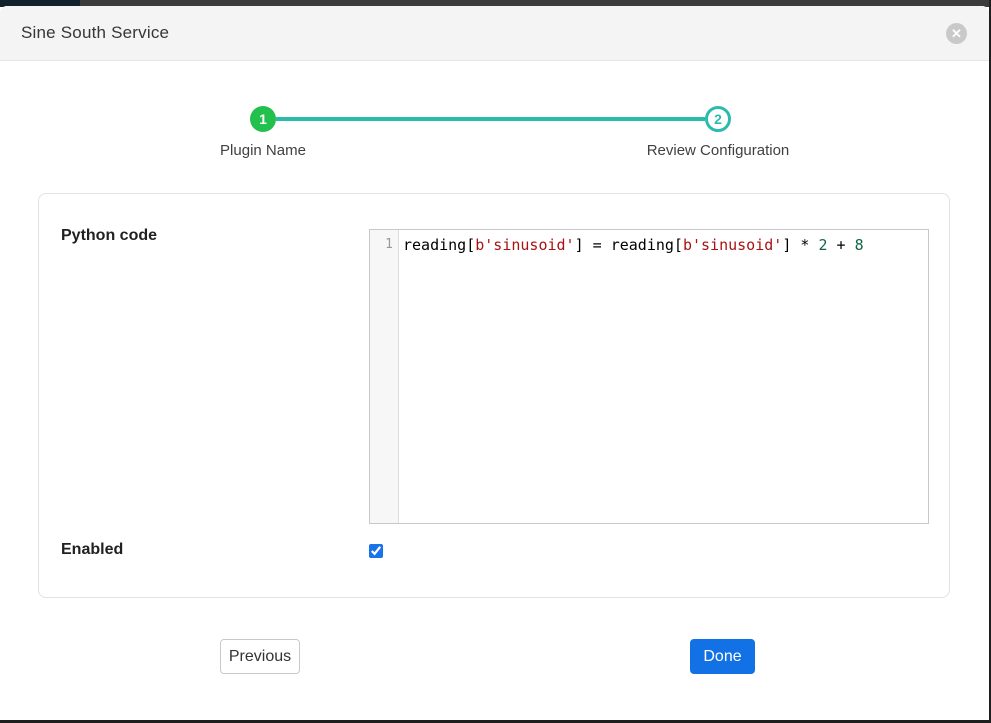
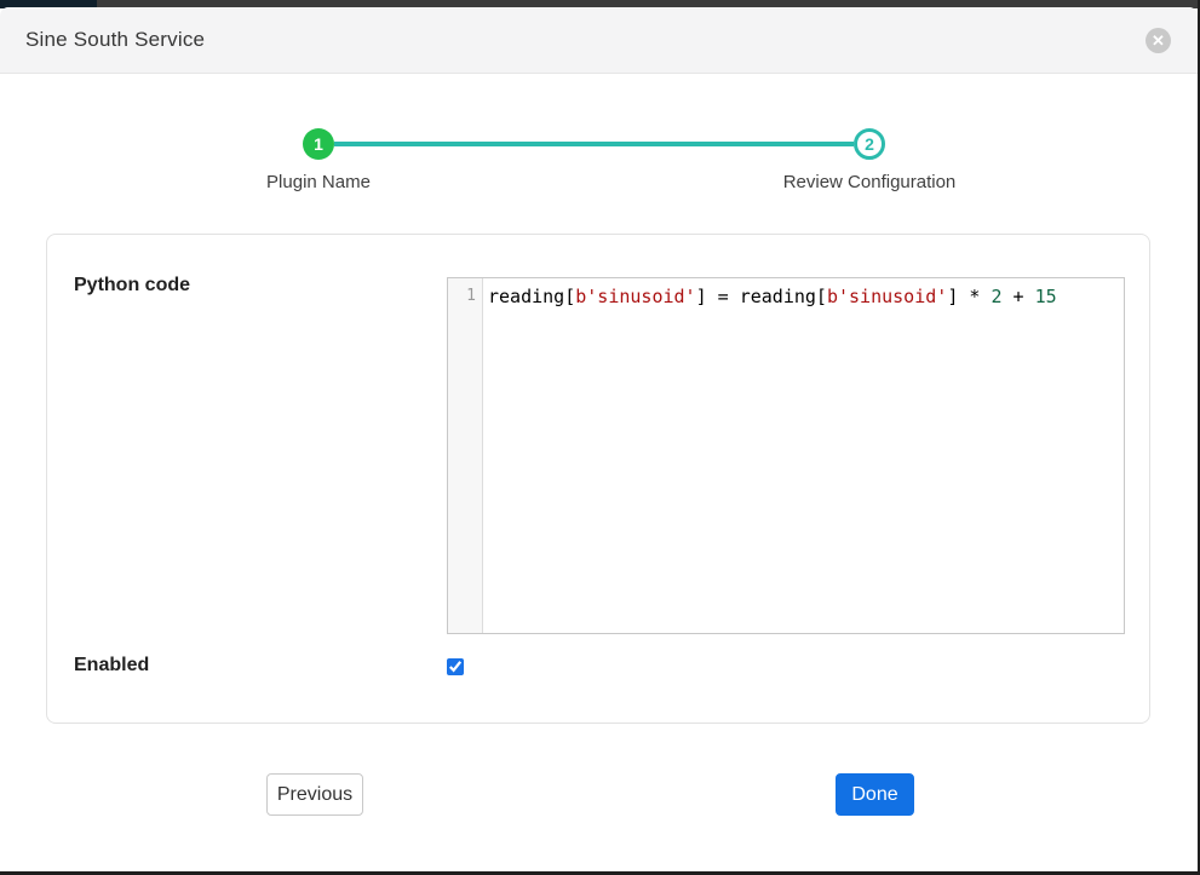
  Sine South Service
  ✕
  1
  2
  Plugin Name
  Review Configuration
  Python code
  1
- reading[b'sinusoid'] = reading[b'sinusoid'] * 2 + 8
+ reading[b'sinusoid'] = reading[b'sinusoid'] * 2 + 15
  Enabled
  Previous
  Done
